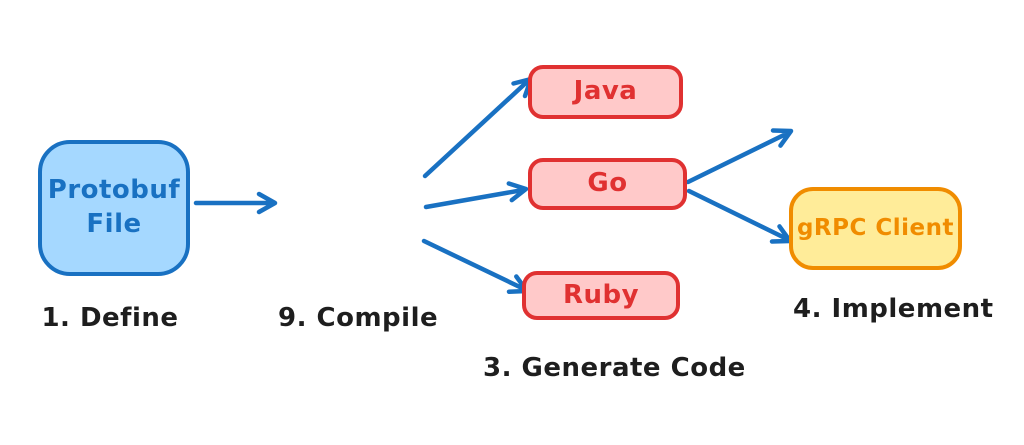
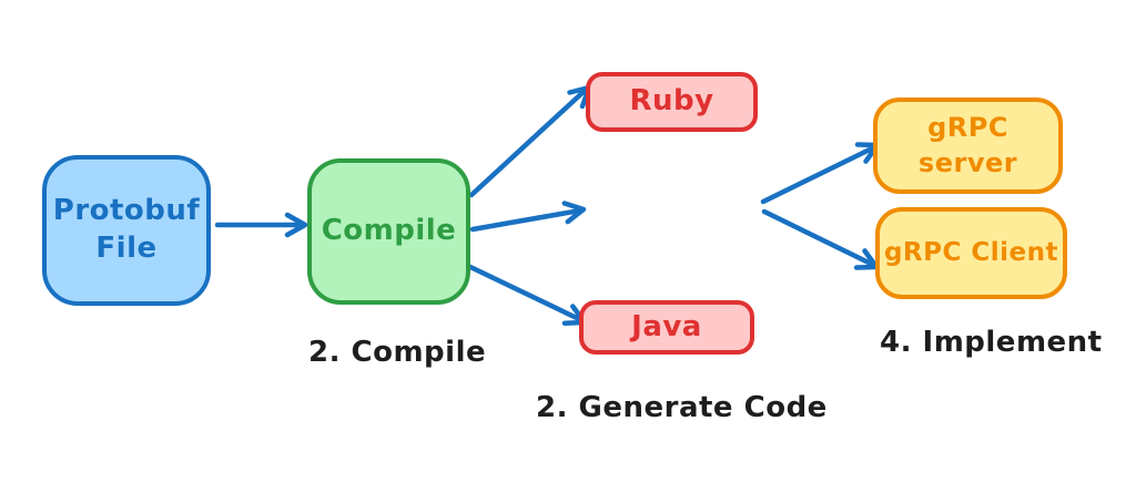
  Protobuf
  File
+ Compile
- Java
+ Ruby
- Go
- Ruby
+ Java
+ gRPC
+ server
  gRPC Client
- 1. Define
- 9. Compile
+ 2. Compile
- 3. Generate Code
+ 2. Generate Code
  4. Implement
